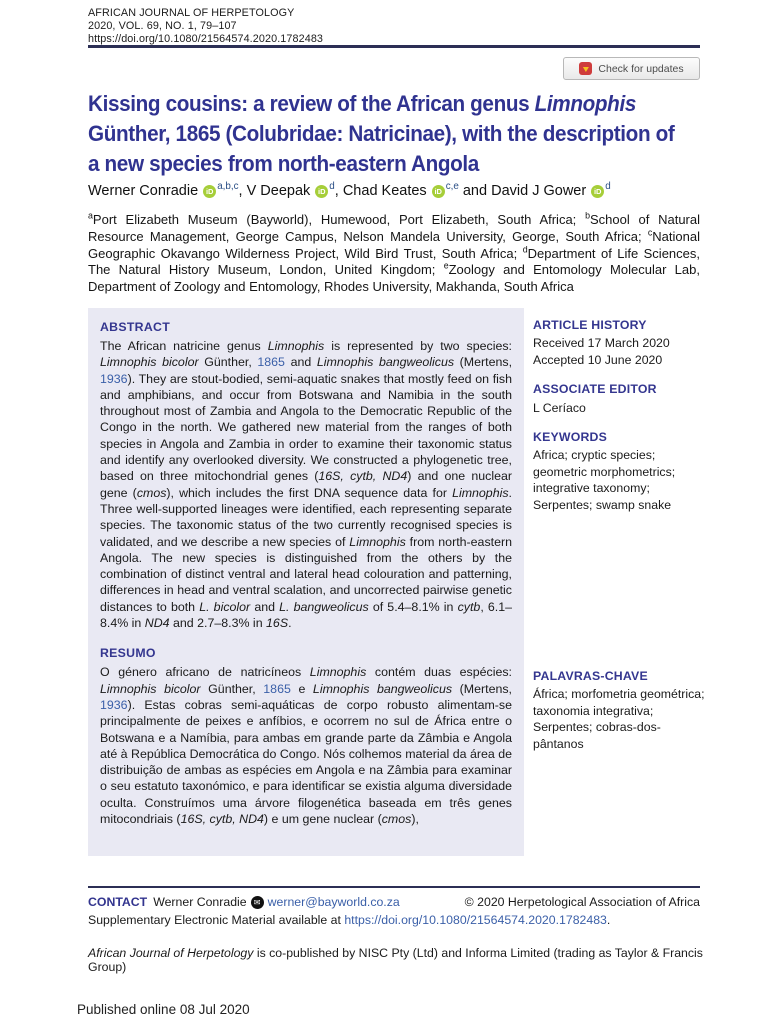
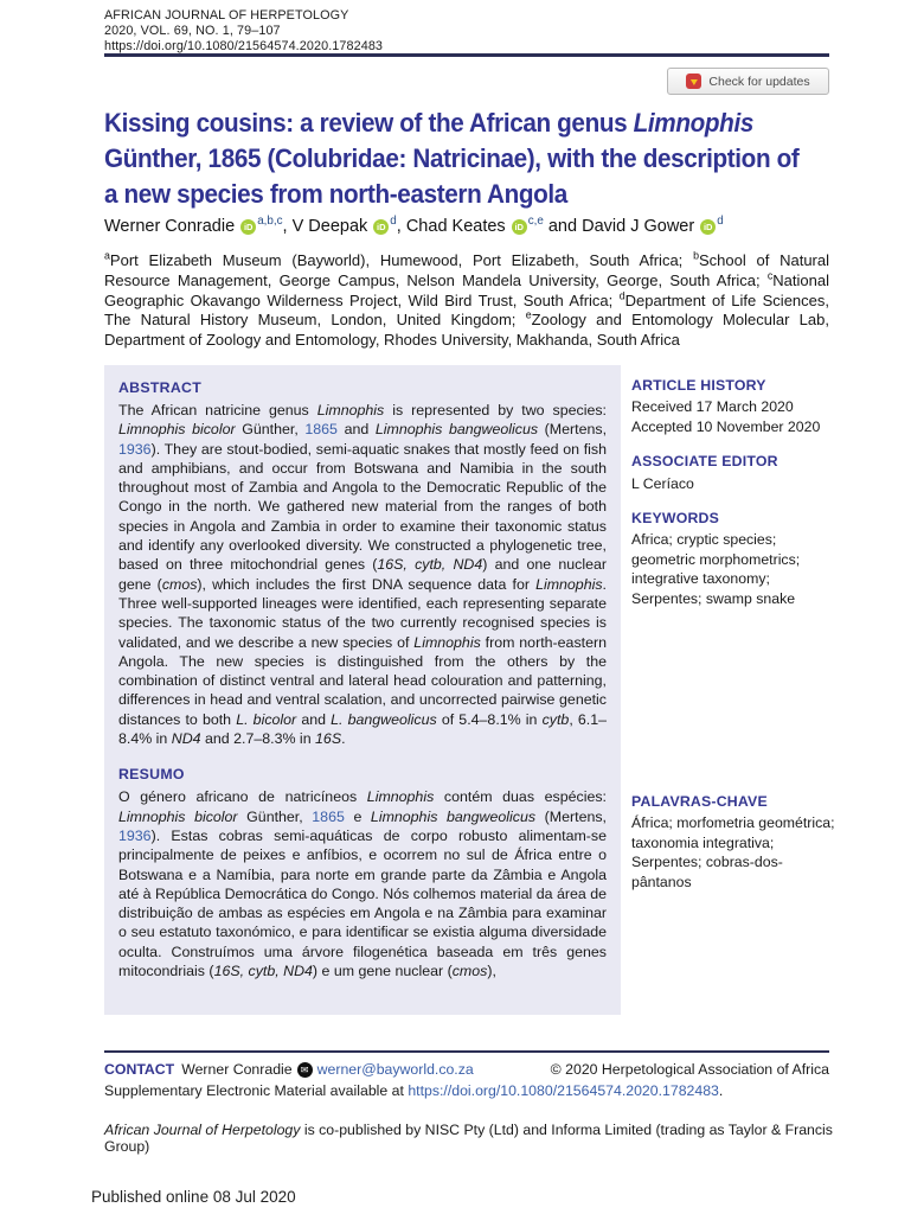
  AFRICAN JOURNAL OF HERPETOLOGY
  2020, VOL. 69, NO. 1, 79–107
  https://doi.org/10.1080/21564574.2020.1782483
  Check for updates
  Kissing cousins: a review of the African genus Limnophis
  Günther, 1865 (Colubridae: Natricinae), with the description of
  a new species from north-eastern Angola
  Werner Conradie iDa,b,c, V Deepak iDd, Chad Keates iDc,e and David J Gower iDd
  aPort Elizabeth Museum (Bayworld), Humewood, Port Elizabeth, South Africa; bSchool of Natural Resource Management, George Campus, Nelson Mandela University, George, South Africa; cNational Geographic Okavango Wilderness Project, Wild Bird Trust, South Africa; dDepartment of Life Sciences, The Natural History Museum, London, United Kingdom; eZoology and Entomology Molecular Lab, Department of Zoology and Entomology, Rhodes University, Makhanda, South Africa
  ABSTRACT
  The African natricine genus Limnophis is represented by two species: Limnophis bicolor Günther, 1865 and Limnophis bangweolicus (Mertens, 1936). They are stout-bodied, semi-aquatic snakes that mostly feed on fish and amphibians, and occur from Botswana and Namibia in the south throughout most of Zambia and Angola to the Democratic Republic of the Congo in the north. We gathered new material from the ranges of both species in Angola and Zambia in order to examine their taxonomic status and identify any overlooked diversity. We constructed a phylogenetic tree, based on three mitochondrial genes (16S, cytb, ND4) and one nuclear gene (cmos), which includes the first DNA sequence data for Limnophis. Three well-supported lineages were identified, each representing separate species. The taxonomic status of the two currently recognised species is validated, and we describe a new species of Limnophis from north-eastern Angola. The new species is distinguished from the others by the combination of distinct ventral and lateral head colouration and patterning, differences in head and ventral scalation, and uncorrected pairwise genetic distances to both L. bicolor and L. bangweolicus of 5.4–8.1% in cytb, 6.1–8.4% in ND4 and 2.7–8.3% in 16S.
  RESUMO
- O género africano de natricíneos Limnophis contém duas espécies: Limnophis bicolor Günther, 1865 e Limnophis bangweolicus (Mertens, 1936). Estas cobras semi-aquáticas de corpo robusto alimentam-se principalmente de peixes e anfíbios, e ocorrem no sul de África entre o Botswana e a Namíbia, para ambas em grande parte da Zâmbia e Angola até à República Democrática do Congo. Nós colhemos material da área de distribuição de ambas as espécies em Angola e na Zâmbia para examinar o seu estatuto taxonómico, e para identificar se existia alguma diversidade oculta. Construímos uma árvore filogenética baseada em três genes mitocondriais (16S, cytb, ND4) e um gene nuclear (cmos),
+ O género africano de natricíneos Limnophis contém duas espécies: Limnophis bicolor Günther, 1865 e Limnophis bangweolicus (Mertens, 1936). Estas cobras semi-aquáticas de corpo robusto alimentam-se principalmente de peixes e anfíbios, e ocorrem no sul de África entre o Botswana e a Namíbia, para norte em grande parte da Zâmbia e Angola até à República Democrática do Congo. Nós colhemos material da área de distribuição de ambas as espécies em Angola e na Zâmbia para examinar o seu estatuto taxonómico, e para identificar se existia alguma diversidade oculta. Construímos uma árvore filogenética baseada em três genes mitocondriais (16S, cytb, ND4) e um gene nuclear (cmos),
  ARTICLE HISTORY
  Received 17 March 2020
- Accepted 10 June 2020
+ Accepted 10 November 2020
  ASSOCIATE EDITOR
  L Ceríaco
  KEYWORDS
  Africa; cryptic species; geometric morphometrics; integrative taxonomy; Serpentes; swamp snake
  PALAVRAS-CHAVE
  África; morfometria geométrica; taxonomia integrativa; Serpentes; cobras-dos-pântanos
  CONTACT
  Werner Conradie
  ✉
  werner@bayworld.co.za
  © 2020 Herpetological Association of Africa
  Supplementary Electronic Material available at https://doi.org/10.1080/21564574.2020.1782483.
  African Journal of Herpetology is co-published by NISC Pty (Ltd) and Informa Limited (trading as Taylor & Francis Group)
  Published online 08 Jul 2020
